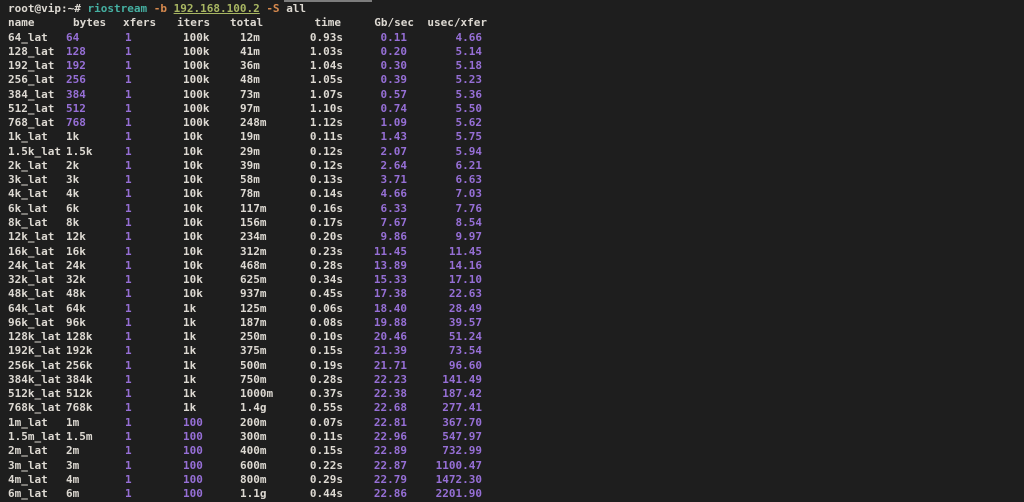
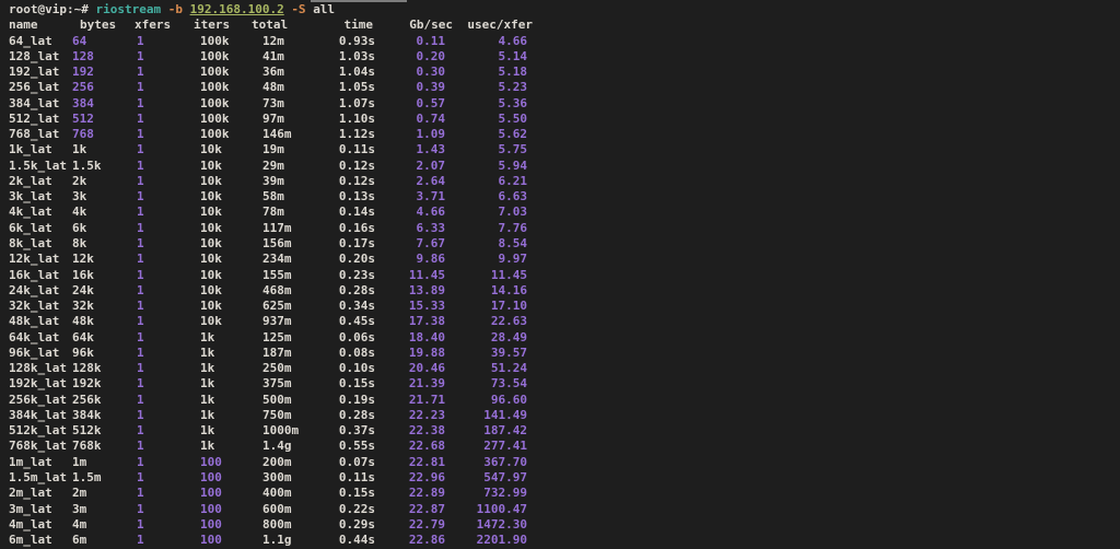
  root@vip:~#
  riostream
  -b
  192.168.100.2
  -S
  all
  name
  bytes
  xfers
  iters
  total
  time
  Gb/sec
  usec/xfer
  64_lat
  64
  1
  100k
  12m
  0.93s
  0.11
  4.66
  128_lat
  128
  1
  100k
  41m
  1.03s
  0.20
  5.14
  192_lat
  192
  1
  100k
  36m
  1.04s
  0.30
  5.18
  256_lat
  256
  1
  100k
  48m
  1.05s
  0.39
  5.23
  384_lat
  384
  1
  100k
  73m
  1.07s
  0.57
  5.36
  512_lat
  512
  1
  100k
  97m
  1.10s
  0.74
  5.50
  768_lat
  768
  1
  100k
- 248m
+ 146m
  1.12s
  1.09
  5.62
  1k_lat
  1k
  1
  10k
  19m
  0.11s
  1.43
  5.75
  1.5k_lat
  1.5k
  1
  10k
  29m
  0.12s
  2.07
  5.94
  2k_lat
  2k
  1
  10k
  39m
  0.12s
  2.64
  6.21
  3k_lat
  3k
  1
  10k
  58m
  0.13s
  3.71
  6.63
  4k_lat
  4k
  1
  10k
  78m
  0.14s
  4.66
  7.03
  6k_lat
  6k
  1
  10k
  117m
  0.16s
  6.33
  7.76
  8k_lat
  8k
  1
  10k
  156m
  0.17s
  7.67
  8.54
  12k_lat
  12k
  1
  10k
  234m
  0.20s
  9.86
  9.97
  16k_lat
  16k
  1
  10k
- 312m
+ 155m
  0.23s
  11.45
  11.45
  24k_lat
  24k
  1
  10k
  468m
  0.28s
  13.89
  14.16
  32k_lat
  32k
  1
  10k
  625m
  0.34s
  15.33
  17.10
  48k_lat
  48k
  1
  10k
  937m
  0.45s
  17.38
  22.63
  64k_lat
  64k
  1
  1k
  125m
  0.06s
  18.40
  28.49
  96k_lat
  96k
  1
  1k
  187m
  0.08s
  19.88
  39.57
  128k_lat
  128k
  1
  1k
  250m
  0.10s
  20.46
  51.24
  192k_lat
  192k
  1
  1k
  375m
  0.15s
  21.39
  73.54
  256k_lat
  256k
  1
  1k
  500m
  0.19s
  21.71
  96.60
  384k_lat
  384k
  1
  1k
  750m
  0.28s
  22.23
  141.49
  512k_lat
  512k
  1
  1k
  1000m
  0.37s
  22.38
  187.42
  768k_lat
  768k
  1
  1k
  1.4g
  0.55s
  22.68
  277.41
  1m_lat
  1m
  1
  100
  200m
  0.07s
  22.81
  367.70
  1.5m_lat
  1.5m
  1
  100
  300m
  0.11s
  22.96
  547.97
  2m_lat
  2m
  1
  100
  400m
  0.15s
  22.89
  732.99
  3m_lat
  3m
  1
  100
  600m
  0.22s
  22.87
  1100.47
  4m_lat
  4m
  1
  100
  800m
  0.29s
  22.79
  1472.30
  6m_lat
  6m
  1
  100
  1.1g
  0.44s
  22.86
  2201.90
